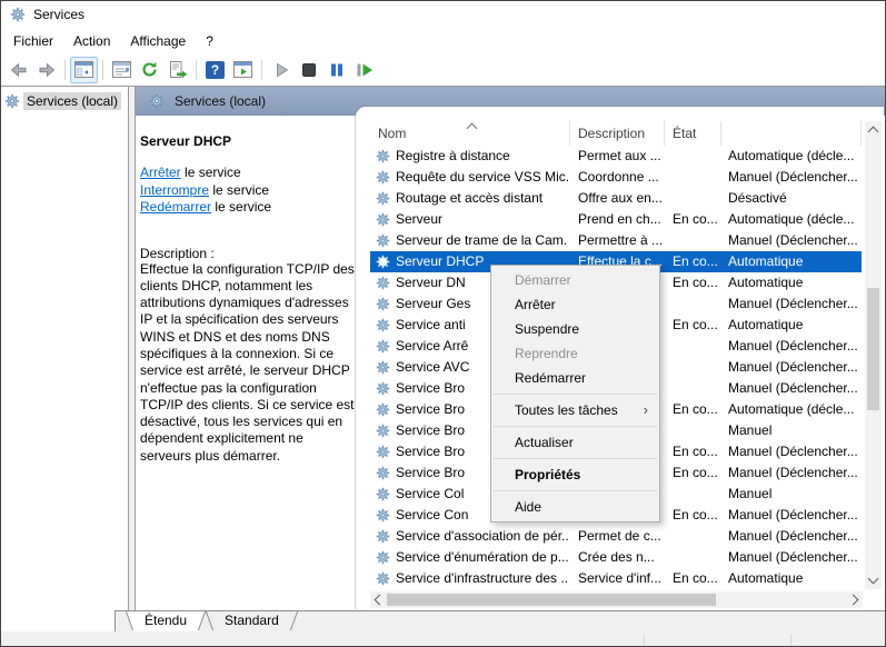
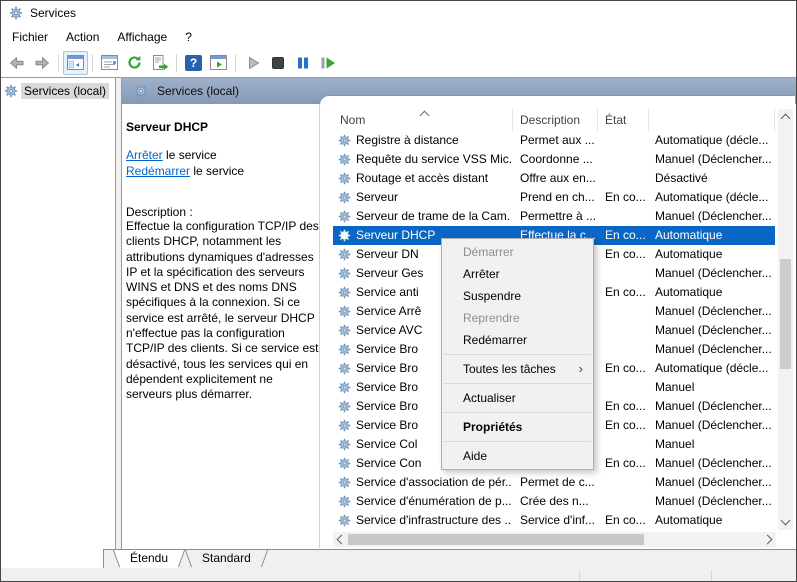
  Services
  Fichier
  Action
  Affichage
  ?
  ?
  Services (local)
  Services (local)
  Serveur DHCP
  Arrêter le service
- Interrompre le service
  Redémarrer le service
  Description :
  Effectue la configuration TCP/IP des clients DHCP, notamment les attributions dynamiques d'adresses IP et la spécification des serveurs WINS et DNS et des noms DNS spécifiques à la connexion. Si ce service est arrêté, le serveur DHCP n'effectue pas la configuration TCP/IP des clients. Si ce service est désactivé, tous les services qui en dépendent explicitement ne serveurs plus démarrer.
  Nom
  Description
  État
  Registre à distance
  Permet aux ...
  Automatique (décle...
  Requête du service VSS Mic.
  Coordonne ...
  Manuel (Déclencher...
  Routage et accès distant
  Offre aux en...
  Désactivé
  Serveur
  Prend en ch...
  En co...
  Automatique (décle...
  Serveur de trame de la Cam.
  Permettre à ...
  Manuel (Déclencher...
  Serveur DHCP
  Effectue la c...
  En co...
  Automatique
  Serveur DN
  En co...
  Automatique
  Serveur Ges
  Manuel (Déclencher...
  Service anti
  En co...
  Automatique
  Service Arrê
  Manuel (Déclencher...
  Service AVC
  Manuel (Déclencher...
  Service Bro
  Manuel (Déclencher...
  Service Bro
  En co...
  Automatique (décle...
  Service Bro
  Manuel
  Service Bro
  En co...
  Manuel (Déclencher...
  Service Bro
  En co...
  Manuel (Déclencher...
  Service Col
  Manuel
  Service Con
  En co...
  Manuel (Déclencher...
  Service d'association de pér..
  Permet de c...
  Manuel (Déclencher...
  Service d'énumération de p...
  Crée des n...
  Manuel (Déclencher...
  Service d'infrastructure des ..
  Service d'inf...
  En co...
  Automatique
  Étendu
  Standard
  Démarrer
  Arrêter
  Suspendre
  Reprendre
  Redémarrer
  Toutes les tâches
  ›
  Actualiser
  Propriétés
  Aide
